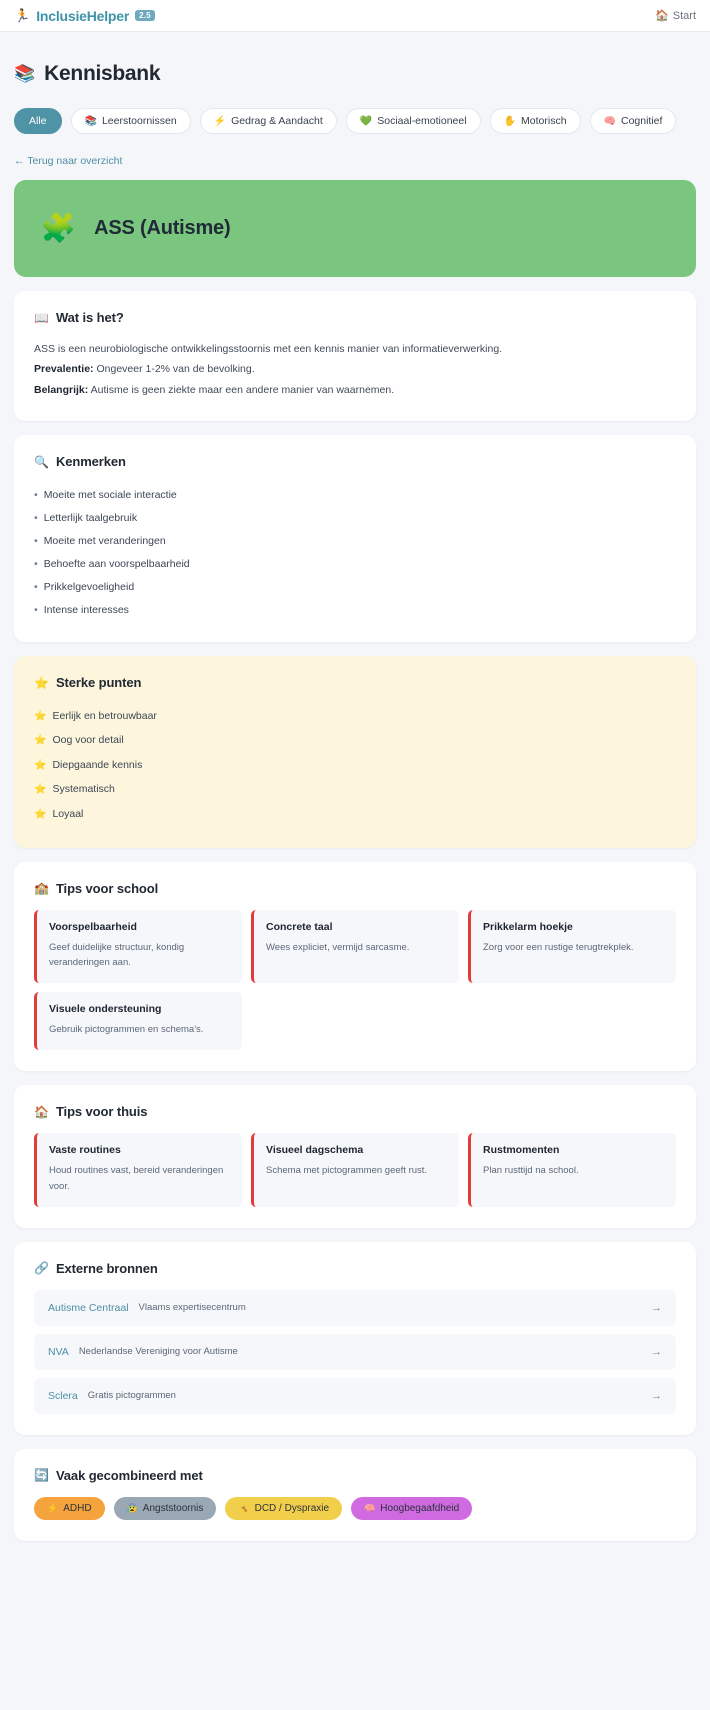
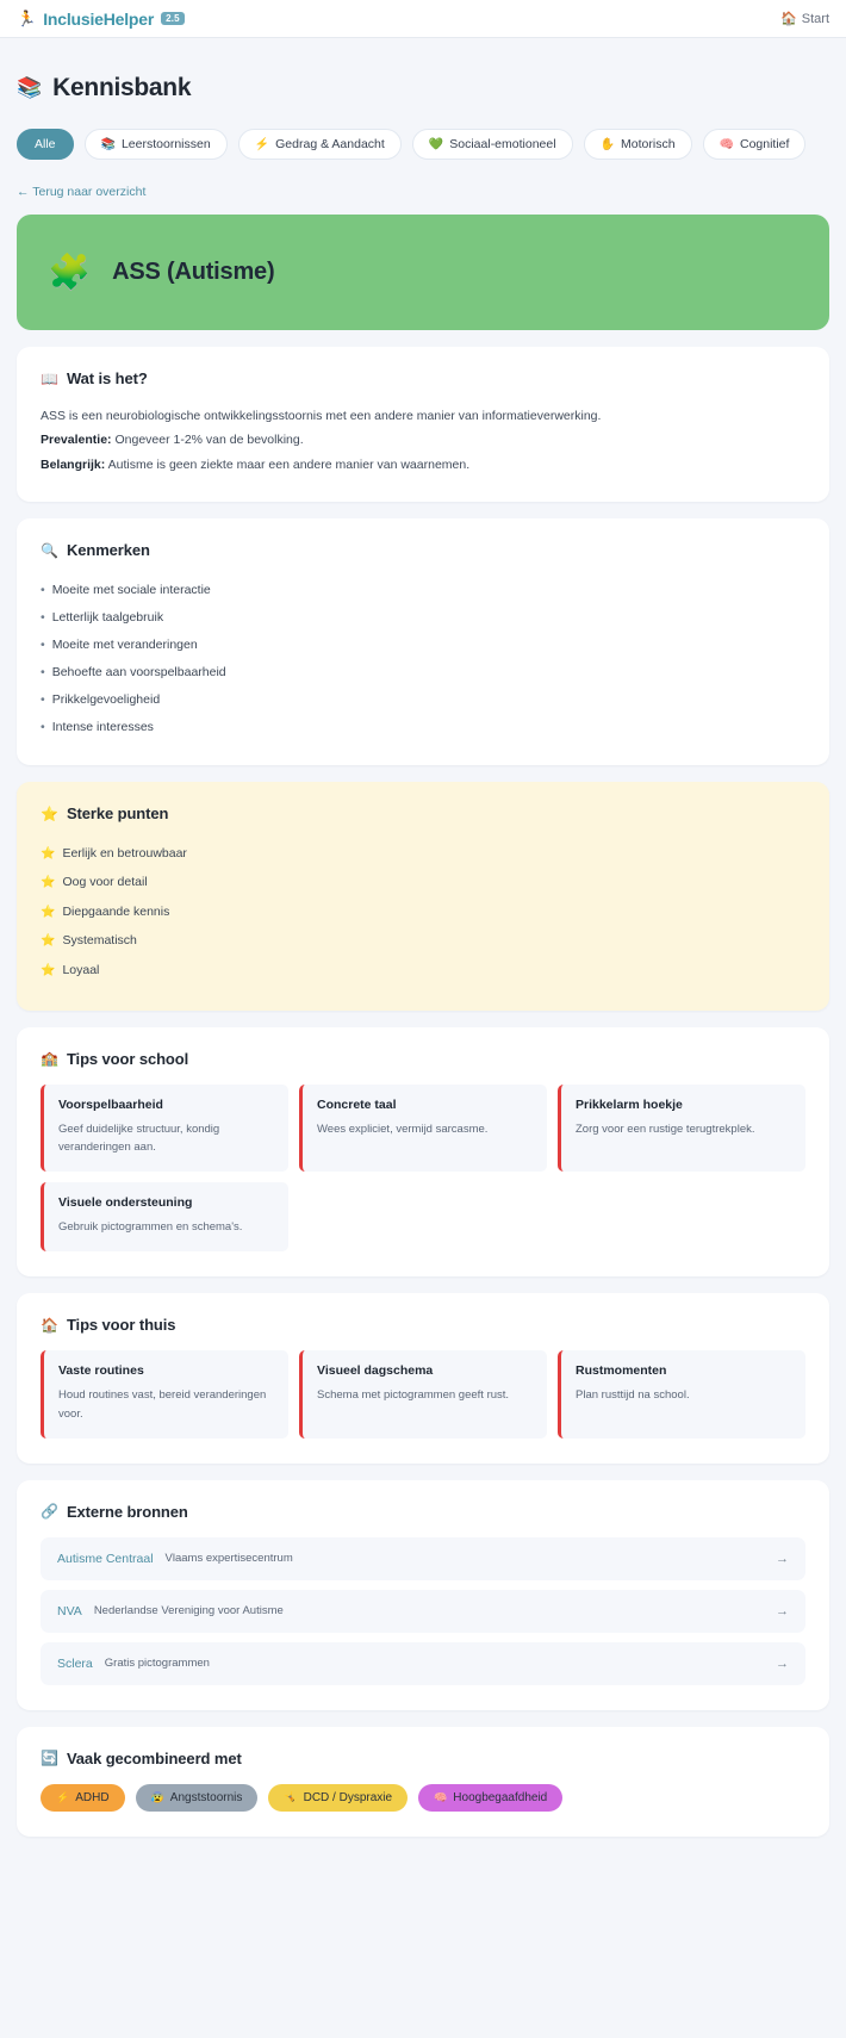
  🏃
  InclusieHelper
  2.5
  🏠
  Start
  📚
  Kennisbank
  Alle
  📚
  Leerstoornissen
  ⚡
  Gedrag & Aandacht
  💚
  Sociaal-emotioneel
  ✋
  Motorisch
  🧠
  Cognitief
  ← Terug naar overzicht
  🧩
  ASS (Autisme)
  📖
  Wat is het?
- ASS is een neurobiologische ontwikkelingsstoornis met een kennis manier van informatieverwerking.
+ ASS is een neurobiologische ontwikkelingsstoornis met een andere manier van informatieverwerking.
  Prevalentie: Ongeveer 1-2% van de bevolking.
  Belangrijk: Autisme is geen ziekte maar een andere manier van waarnemen.
  🔍
  Kenmerken
  •
  Moeite met sociale interactie
  •
  Letterlijk taalgebruik
  •
  Moeite met veranderingen
  •
  Behoefte aan voorspelbaarheid
  •
  Prikkelgevoeligheid
  •
  Intense interesses
  ⭐
  Sterke punten
  ⭐
  Eerlijk en betrouwbaar
  ⭐
  Oog voor detail
  ⭐
  Diepgaande kennis
  ⭐
  Systematisch
  ⭐
  Loyaal
  🏫
  Tips voor school
  Voorspelbaarheid
  Geef duidelijke structuur, kondig veranderingen aan.
  Concrete taal
  Wees expliciet, vermijd sarcasme.
  Prikkelarm hoekje
  Zorg voor een rustige terugtrekplek.
  Visuele ondersteuning
  Gebruik pictogrammen en schema's.
  🏠
  Tips voor thuis
  Vaste routines
  Houd routines vast, bereid veranderingen voor.
  Visueel dagschema
  Schema met pictogrammen geeft rust.
  Rustmomenten
  Plan rusttijd na school.
  🔗
  Externe bronnen
  Autisme Centraal
  Vlaams expertisecentrum
  →
  NVA
  Nederlandse Vereniging voor Autisme
  →
  Sclera
  Gratis pictogrammen
  →
  🔄
  Vaak gecombineerd met
  ⚡
  ADHD
  😰
  Angststoornis
  🤸
  DCD / Dyspraxie
  🧠
  Hoogbegaafdheid
